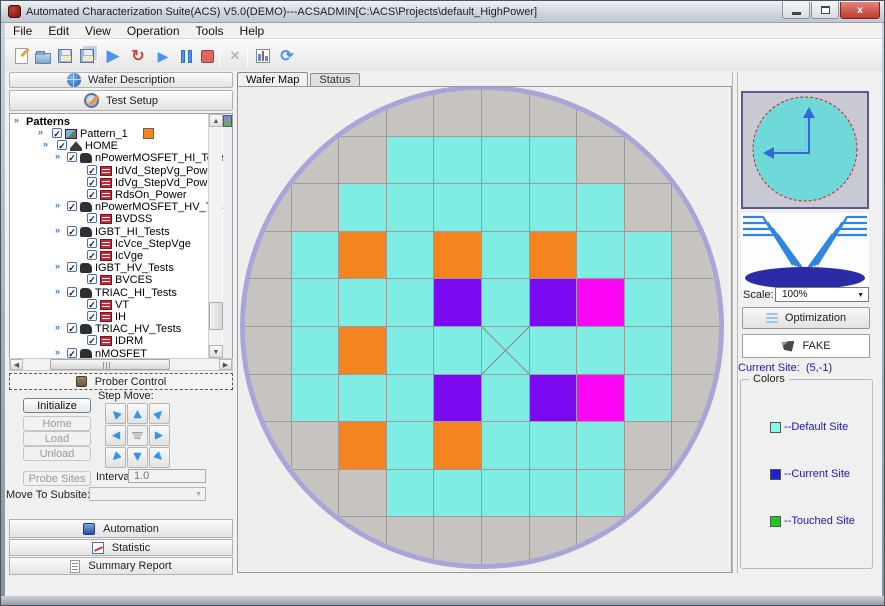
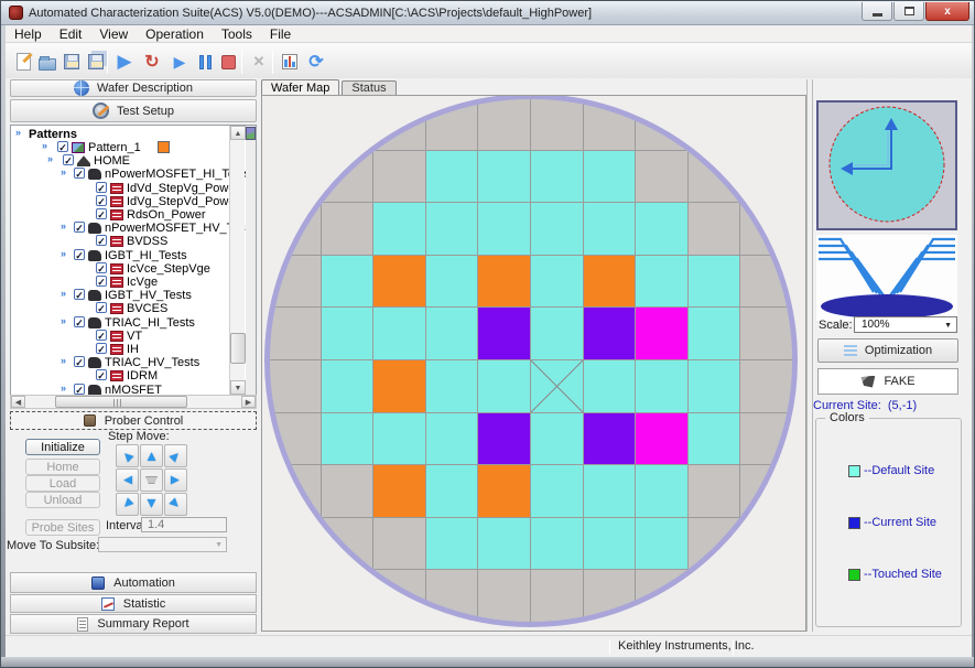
  Automated Characterization Suite(ACS) V5.0(DEMO)---ACSADMIN[C:\ACS\Projects\default_HighPower]
  x
- File
+ Help
  Edit
  View
  Operation
  Tools
- Help
+ File
  Wafer Description
  Test Setup
  »
  Patterns
  »
  ✓
  Pattern_1
  »
  ✓
  HOME
  »
  ✓
  nPowerMOSFET_HI_T
  ✓
  IdVd_StepVg_Pow
  ✓
  IdVg_StepVd_Pow
  ✓
  RdsOn_Power
  »
  ✓
  nPowerMOSFET_HV_
  ✓
  BVDSS
  »
  ✓
  IGBT_HI_Tests
  ✓
  IcVce_StepVge
  ✓
  IcVge
  »
  ✓
  IGBT_HV_Tests
  ✓
  BVCES
  »
  ✓
  TRIAC_HI_Tests
  ✓
  VT
  ✓
  IH
  »
  ✓
  TRIAC_HV_Tests
  ✓
  IDRM
  »
  ✓
  nMOSFET
  Prober Control
  Initialize
  Home
  Load
  Unload
  Probe Sites
  Step Move:
  ▲
  Interva
- 1.0
+ 1.4
  Move To Subsite
  Automation
  Statistic
  Summary Report
  Wafer Map
  Status
  Scale:
  100%
  Optimization
  FAKE
  Current Site: (5,-1)
  Colors
  --Default Site
  --Current Site
  --Touched Site
+ Keithley Instruments, Inc.
  ▶
  ↻
  ▶
  ✕
  ⟳
